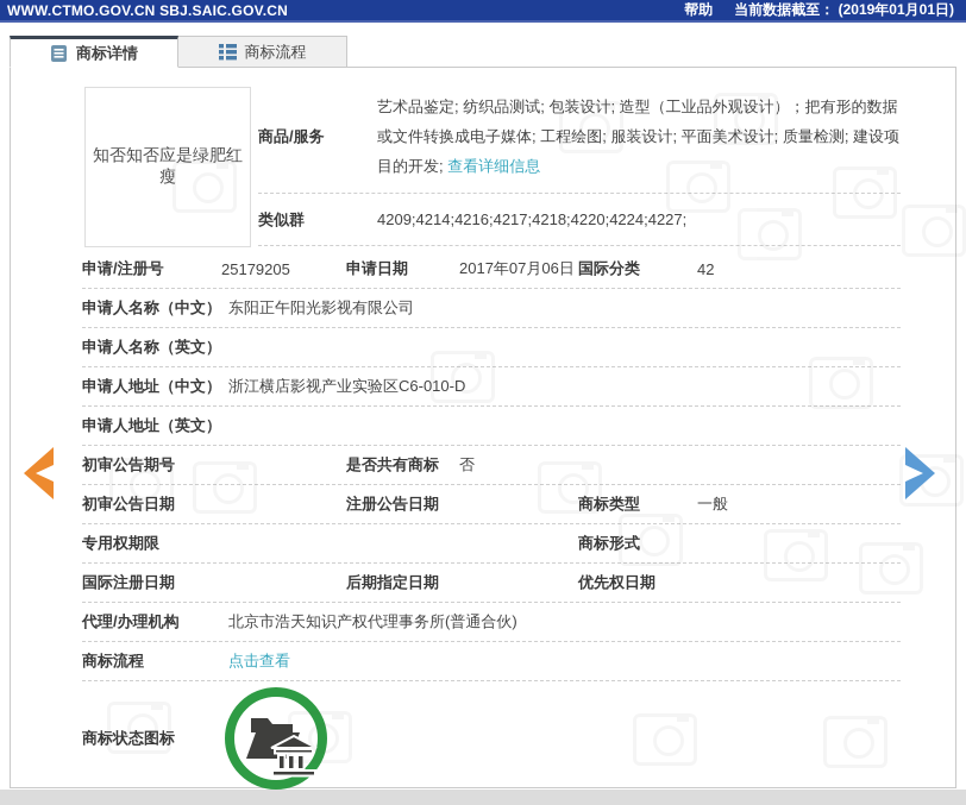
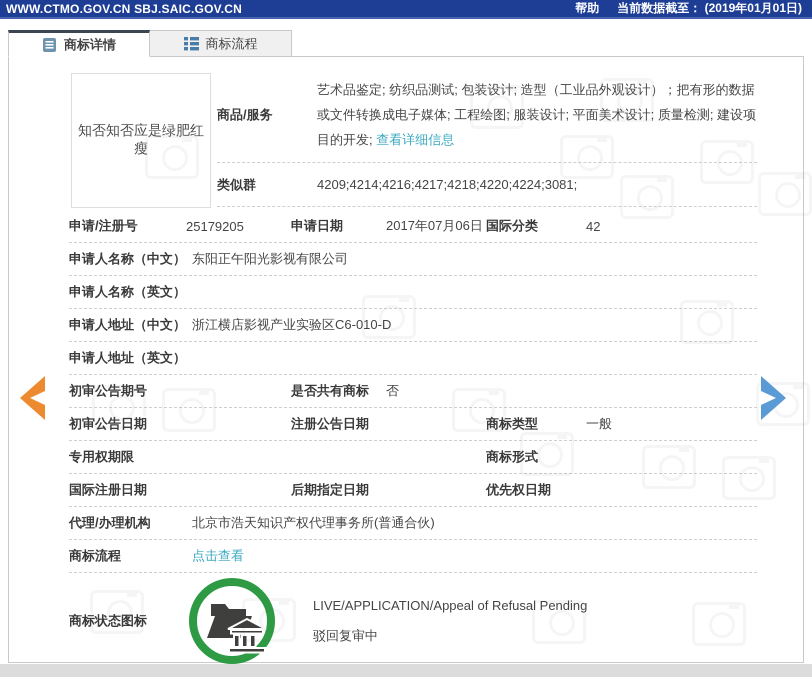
  WWW.CTMO.GOV.CN SBJ.SAIC.GOV.CN
  帮助
  当前数据截至： (2019年01月01日)
  商标详情
  商标流程
  知否知否应是绿肥红瘦
  商品/服务
  艺术品鉴定; 纺织品测试; 包装设计; 造型（工业品外观设计）；把有形的数据或文件转换成电子媒体; 工程绘图; 服装设计; 平面美术设计; 质量检测; 建设项目的开发; 查看详细信息
  类似群
- 4209;4214;4216;4217;4218;4220;4224;4227;
+ 4209;4214;4216;4217;4218;4220;4224;3081;
  申请/注册号
  25179205
  申请日期
  2017年07月06日
  国际分类
  42
  申请人名称（中文）
  东阳正午阳光影视有限公司
  申请人名称（英文）
  申请人地址（中文）
  浙江横店影视产业实验区C6-010-D
  申请人地址（英文）
  初审公告期号
  是否共有商标
  否
  初审公告日期
  注册公告日期
  商标类型
  一般
  专用权期限
  商标形式
  国际注册日期
  后期指定日期
  优先权日期
  代理/办理机构
  北京市浩天知识产权代理事务所(普通合伙)
  商标流程
  点击查看
  商标状态图标
+ LIVE/APPLICATION/Appeal of Refusal Pending
+ 驳回复审中
